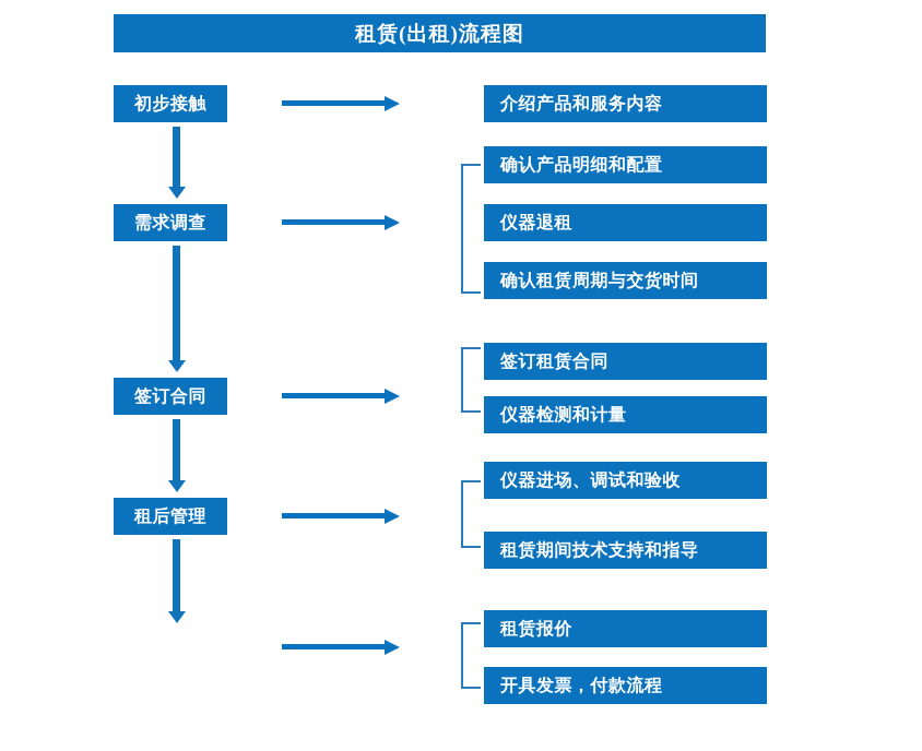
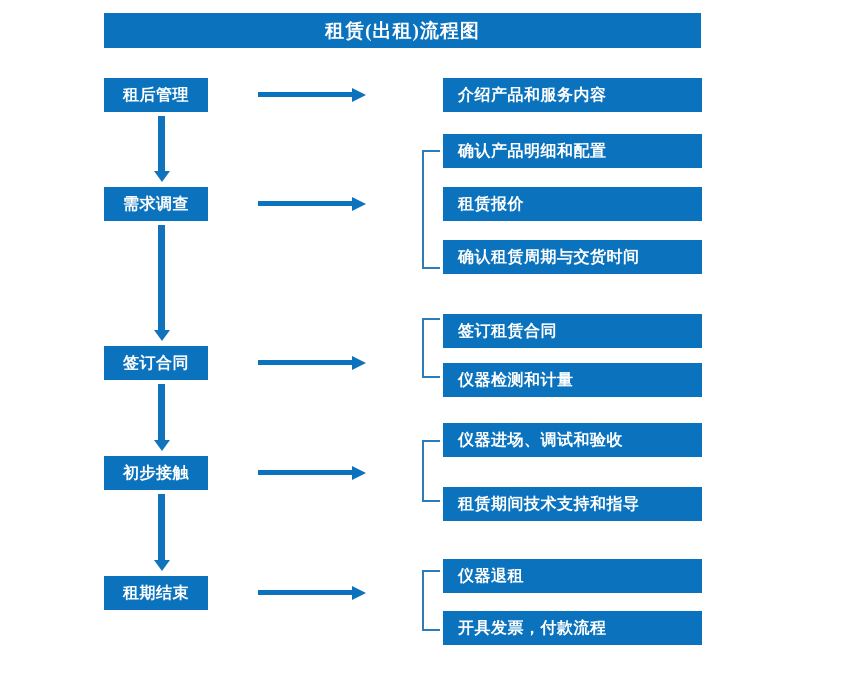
  租赁(出租)流程图
- 初步接触
+ 租后管理
  需求调查
  签订合同
- 租后管理
+ 初步接触
+ 租期结束
  介绍产品和服务内容
  确认产品明细和配置
- 仪器退租
+ 租赁报价
  确认租赁周期与交货时间
  签订租赁合同
  仪器检测和计量
  仪器进场、调试和验收
  租赁期间技术支持和指导
- 租赁报价
+ 仪器退租
  开具发票，付款流程
